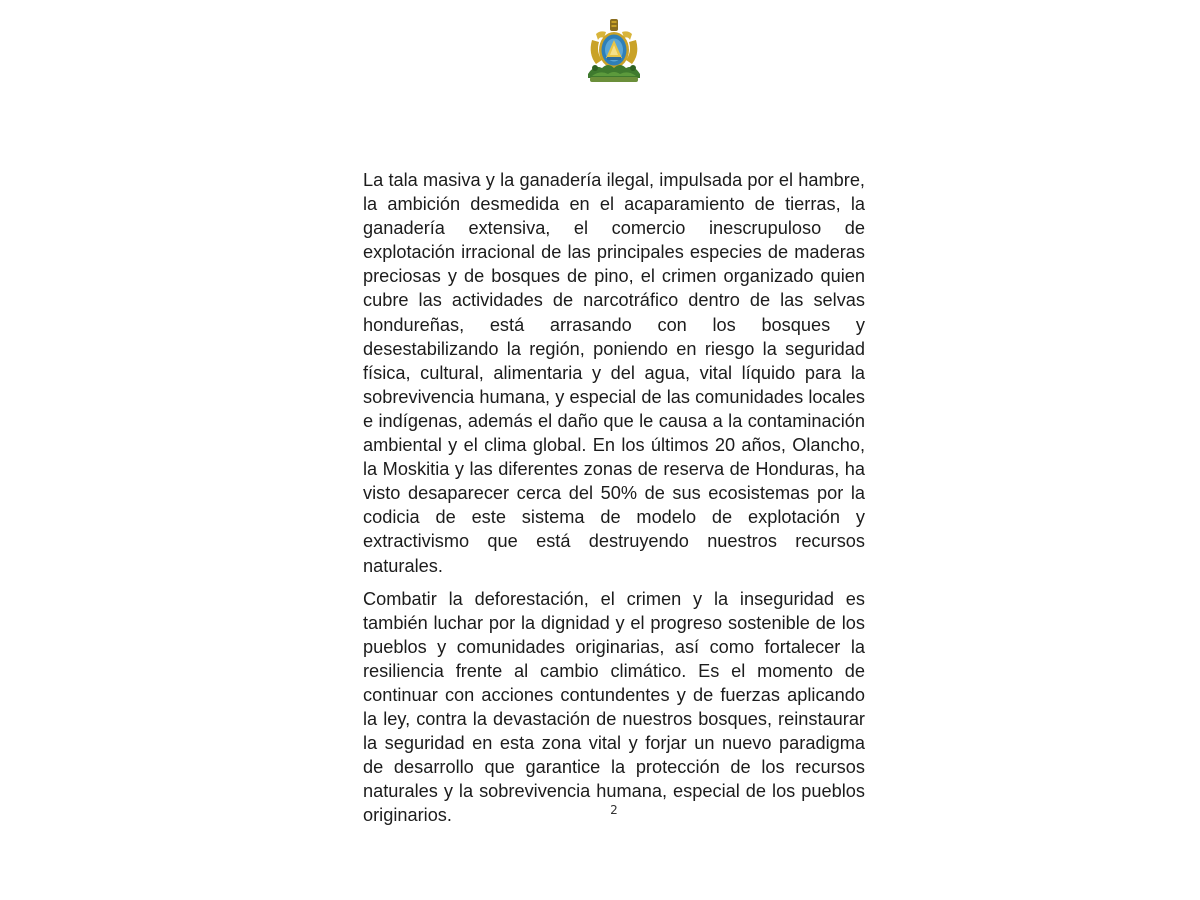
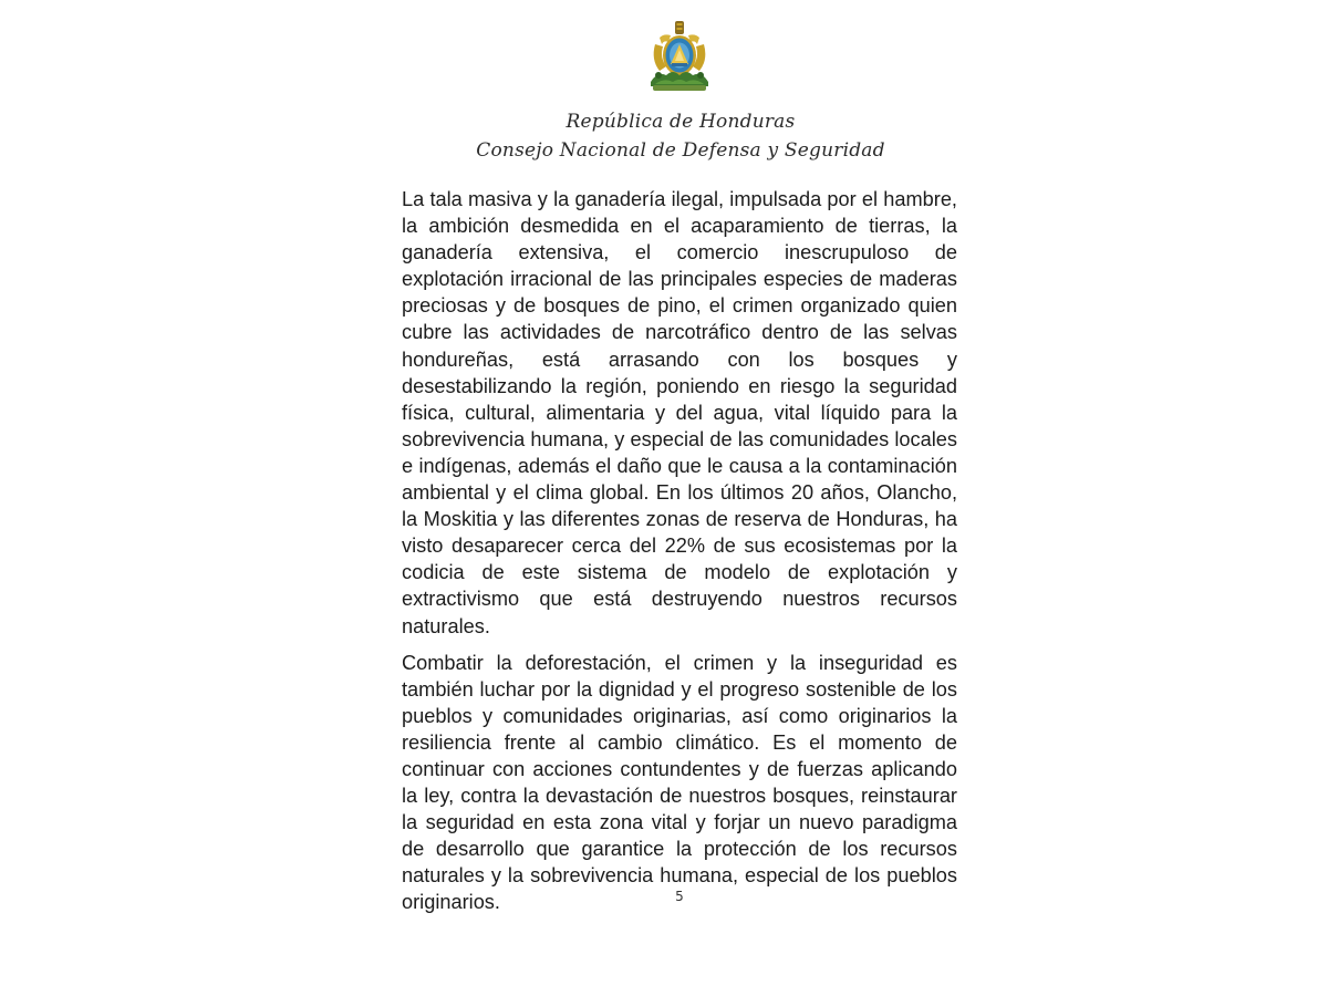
+ República de Honduras
+ Consejo Nacional de Defensa y Seguridad
- La tala masiva y la ganadería ilegal, impulsada por el hambre, la ambición desmedida en el acaparamiento de tierras, la ganadería extensiva, el comercio inescrupuloso de explotación irracional de las principales especies de maderas preciosas y de bosques de pino, el crimen organizado quien cubre las actividades de narcotráfico dentro de las selvas hondureñas, está arrasando con los bosques y desestabilizando la región, poniendo en riesgo la seguridad física, cultural, alimentaria y del agua, vital líquido para la sobrevivencia humana, y especial de las comunidades locales e indígenas, además el daño que le causa a la contaminación ambiental y el clima global. En los últimos 20 años, Olancho, la Moskitia y las diferentes zonas de reserva de Honduras, ha visto desaparecer cerca del 50% de sus ecosistemas por la codicia de este sistema de modelo de explotación y extractivismo que está destruyendo nuestros recursos naturales.
+ La tala masiva y la ganadería ilegal, impulsada por el hambre, la ambición desmedida en el acaparamiento de tierras, la ganadería extensiva, el comercio inescrupuloso de explotación irracional de las principales especies de maderas preciosas y de bosques de pino, el crimen organizado quien cubre las actividades de narcotráfico dentro de las selvas hondureñas, está arrasando con los bosques y desestabilizando la región, poniendo en riesgo la seguridad física, cultural, alimentaria y del agua, vital líquido para la sobrevivencia humana, y especial de las comunidades locales e indígenas, además el daño que le causa a la contaminación ambiental y el clima global. En los últimos 20 años, Olancho, la Moskitia y las diferentes zonas de reserva de Honduras, ha visto desaparecer cerca del 22% de sus ecosistemas por la codicia de este sistema de modelo de explotación y extractivismo que está destruyendo nuestros recursos naturales.
- Combatir la deforestación, el crimen y la inseguridad es también luchar por la dignidad y el progreso sostenible de los pueblos y comunidades originarias, así como fortalecer la resiliencia frente al cambio climático. Es el momento de continuar con acciones contundentes y de fuerzas aplicando la ley, contra la devastación de nuestros bosques, reinstaurar la seguridad en esta zona vital y forjar un nuevo paradigma de desarrollo que garantice la protección de los recursos naturales y la sobrevivencia humana, especial de los pueblos originarios.
+ Combatir la deforestación, el crimen y la inseguridad es también luchar por la dignidad y el progreso sostenible de los pueblos y comunidades originarias, así como originarios la resiliencia frente al cambio climático. Es el momento de continuar con acciones contundentes y de fuerzas aplicando la ley, contra la devastación de nuestros bosques, reinstaurar la seguridad en esta zona vital y forjar un nuevo paradigma de desarrollo que garantice la protección de los recursos naturales y la sobrevivencia humana, especial de los pueblos originarios.
- 2
+ 5
